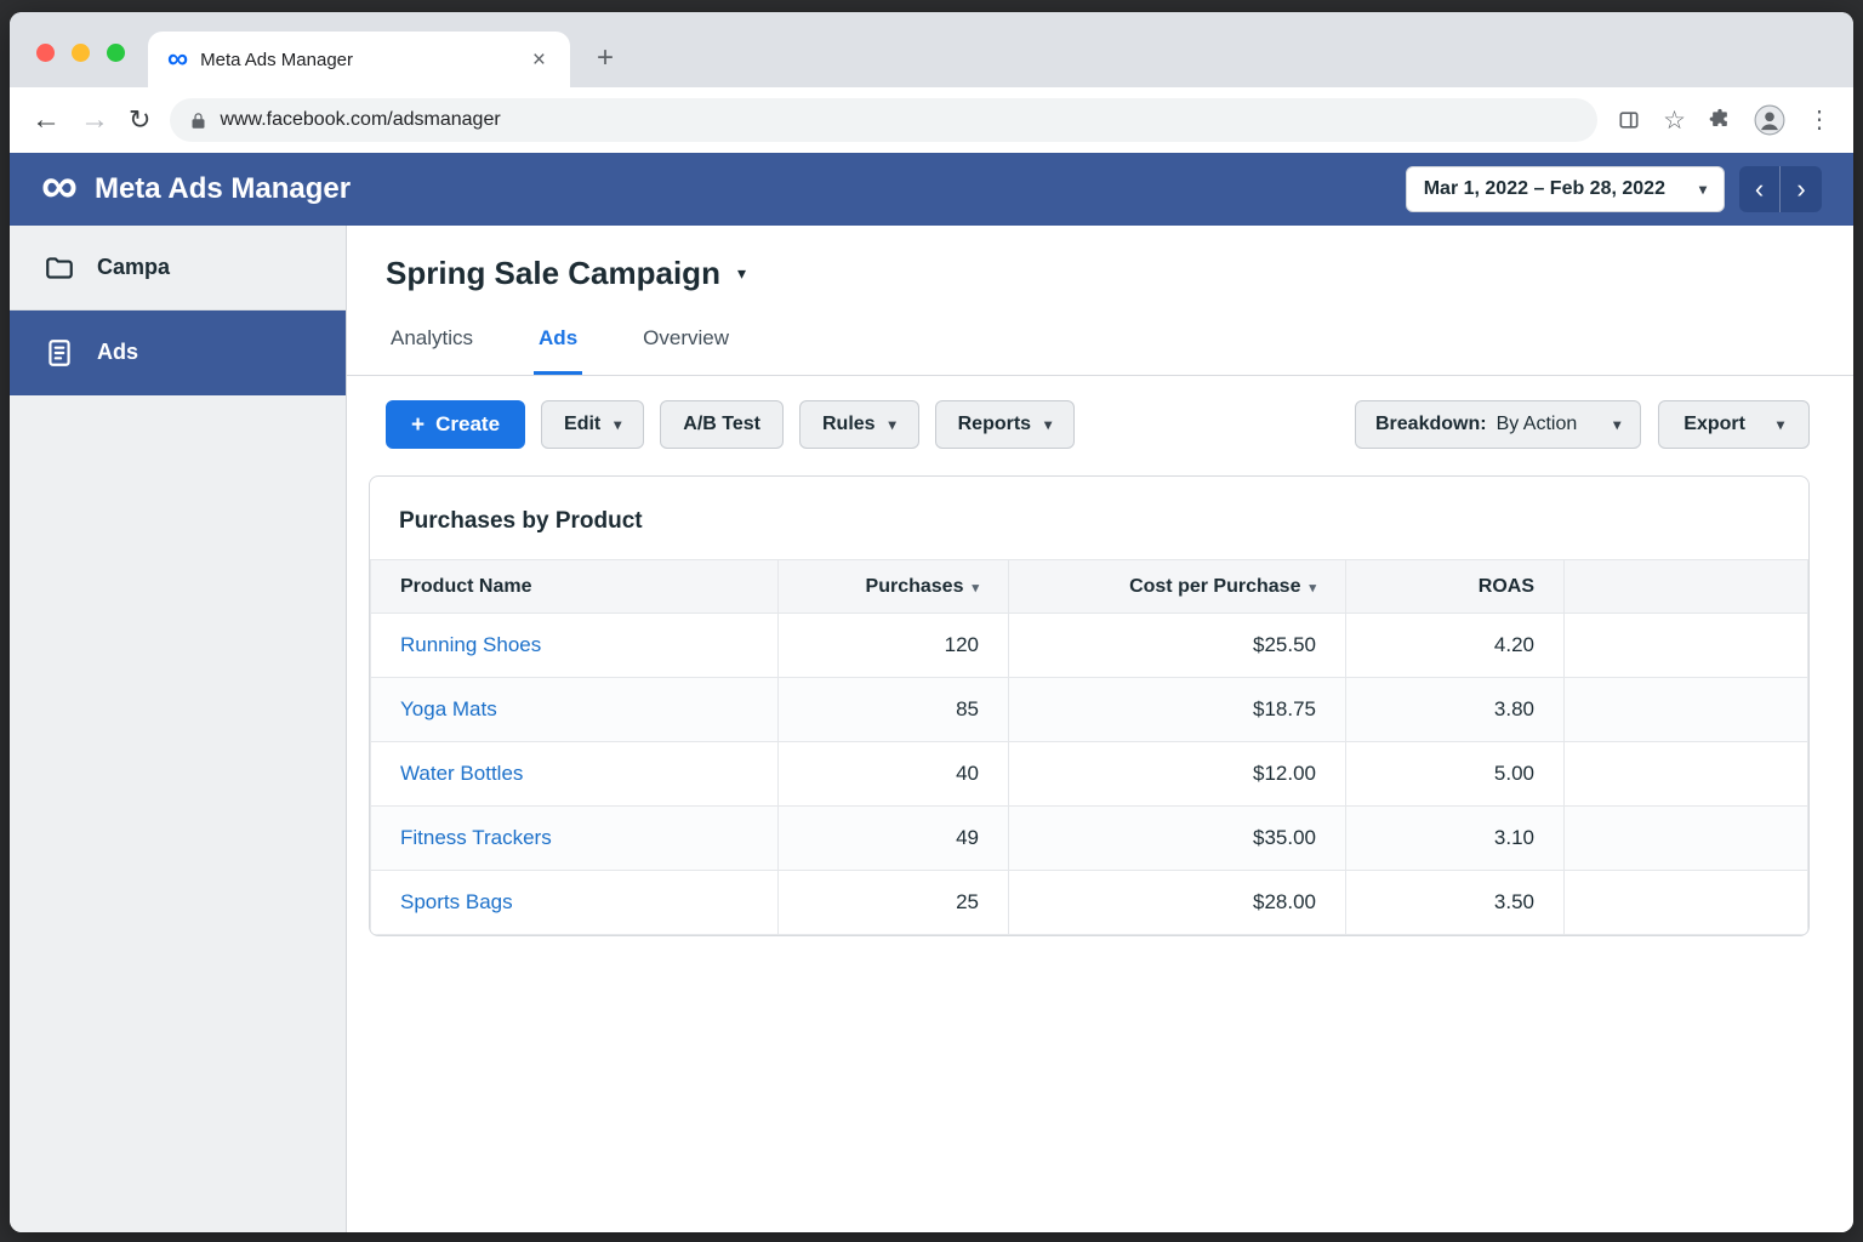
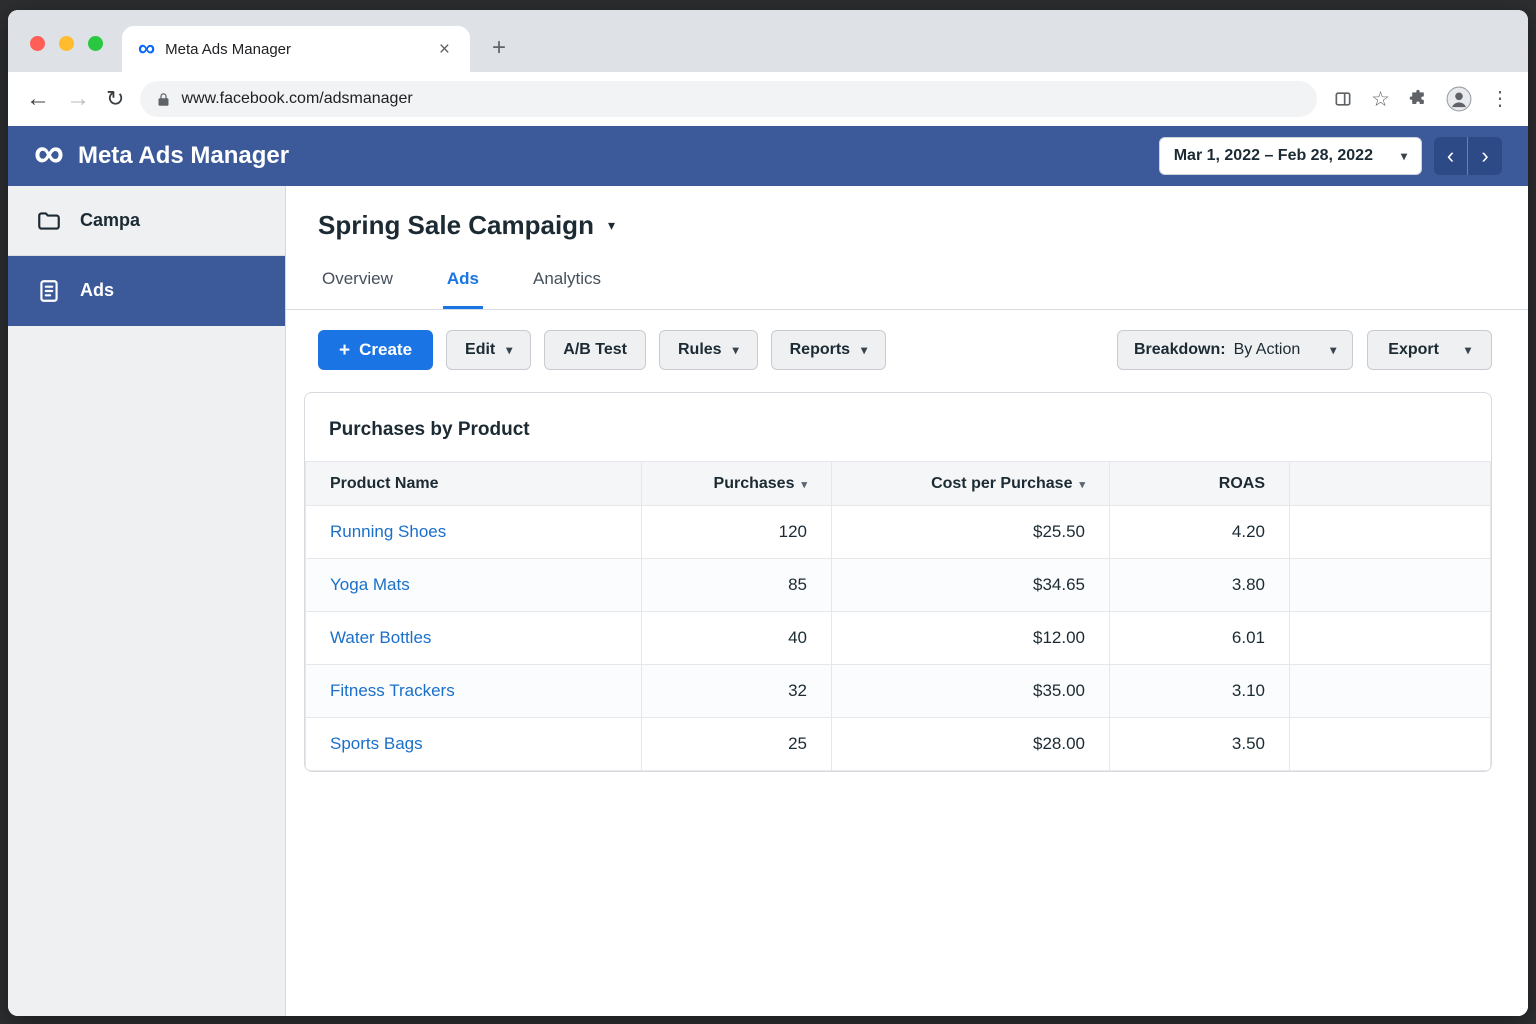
  ∞
  Meta Ads Manager
  ×
  +
  ←
  →
  ↻
  www.facebook.com/adsmanager
  ☆
  ⋮
  ∞
  Meta Ads Manager
  Mar 1, 2022 – Feb 28, 2022
  ▾
  ‹
  ›
  Campa
  Ads
  Spring Sale Campaign
  ▾
- Analytics
+ Overview
  Ads
- Overview
+ Analytics
  +
  Create
  Edit
  ▾
  A/B Test
  Rules
  ▾
  Reports
  ▾
  Breakdown:
  By Action
  ▾
  Export
  ▾
  Purchases by Product
  Product Name	Purchases ▾	Cost per Purchase ▾	ROAS
  Running Shoes	120	$25.50	4.20
- Yoga Mats	85	$18.75	3.80
+ Yoga Mats	85	$34.65	3.80
- Water Bottles	40	$12.00	5.00
+ Water Bottles	40	$12.00	6.01
- Fitness Trackers	49	$35.00	3.10
+ Fitness Trackers	32	$35.00	3.10
  Sports Bags	25	$28.00	3.50
